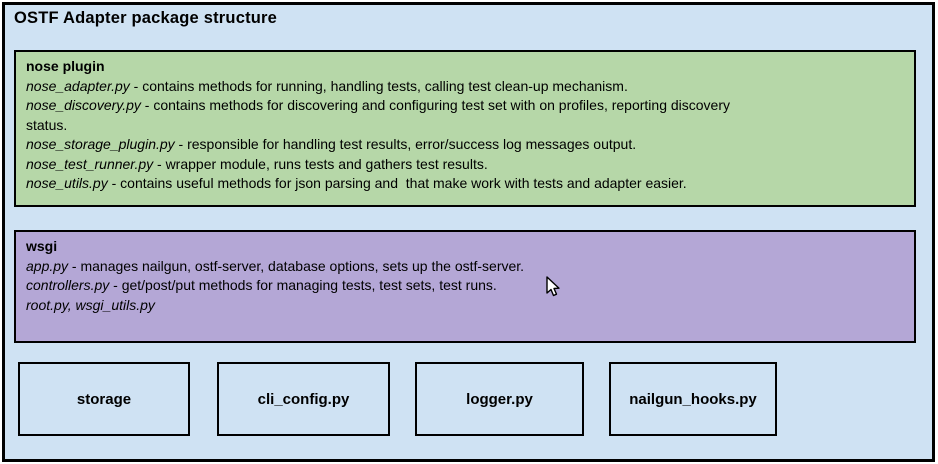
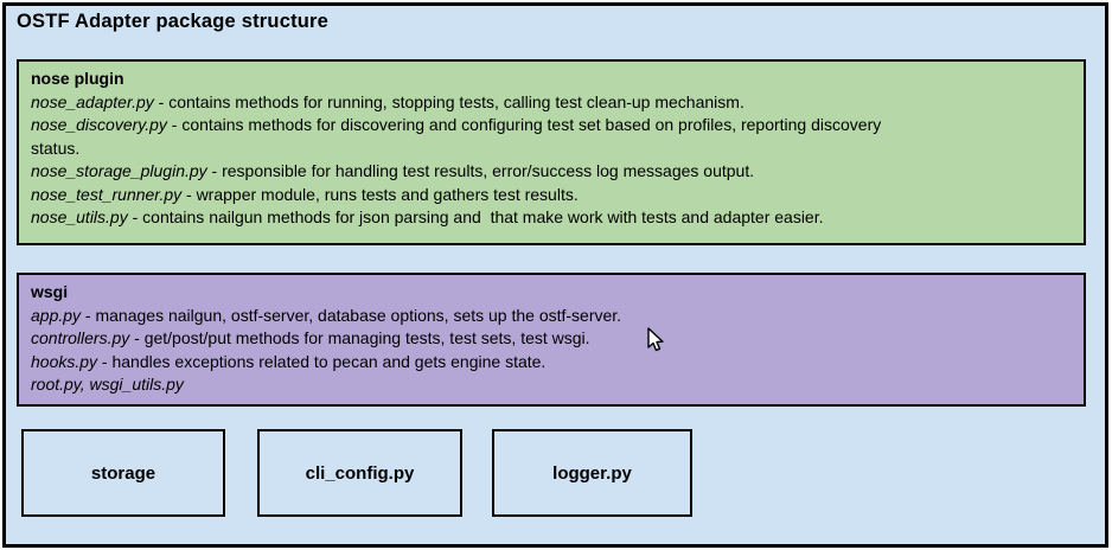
  OSTF Adapter package structure
  nose plugin
- nose_adapter.py - contains methods for running, handling tests, calling test clean-up mechanism.
+ nose_adapter.py - contains methods for running, stopping tests, calling test clean-up mechanism.
- nose_discovery.py - contains methods for discovering and configuring test set with on profiles, reporting discovery
+ nose_discovery.py - contains methods for discovering and configuring test set based on profiles, reporting discovery
  status.
  nose_storage_plugin.py - responsible for handling test results, error/success log messages output.
  nose_test_runner.py - wrapper module, runs tests and gathers test results.
- nose_utils.py - contains useful methods for json parsing and that make work with tests and adapter easier.
+ nose_utils.py - contains nailgun methods for json parsing and that make work with tests and adapter easier.
  wsgi
  app.py - manages nailgun, ostf-server, database options, sets up the ostf-server.
- controllers.py - get/post/put methods for managing tests, test sets, test runs.
+ controllers.py - get/post/put methods for managing tests, test sets, test wsgi.
+ hooks.py - handles exceptions related to pecan and gets engine state.
  root.py, wsgi_utils.py
  storage
  cli_config.py
  logger.py
- nailgun_hooks.py
